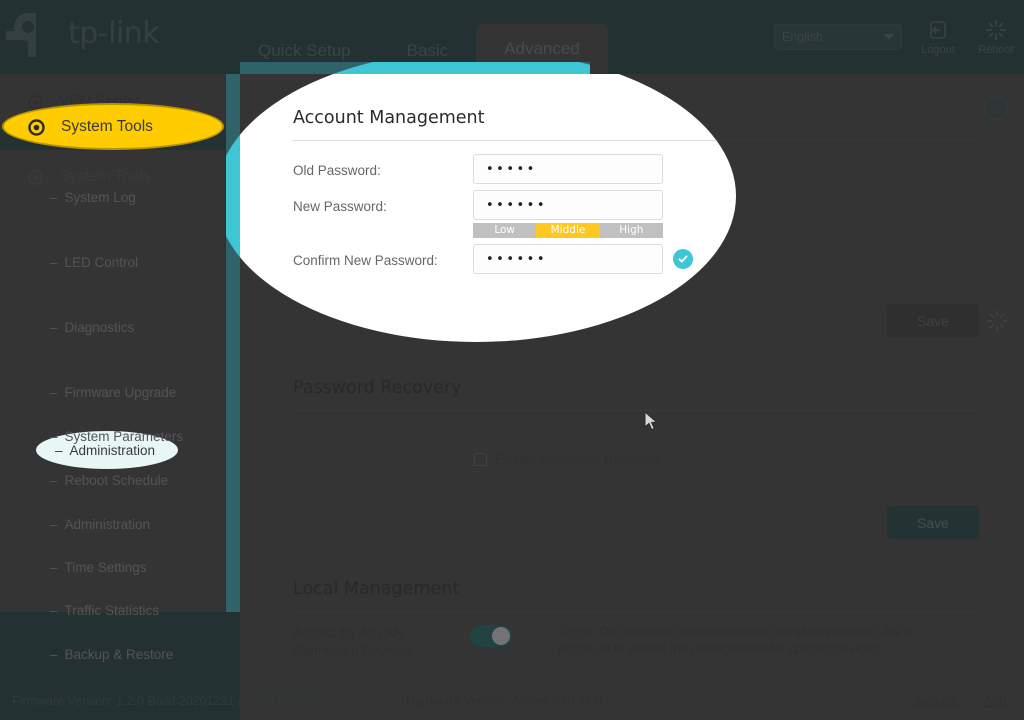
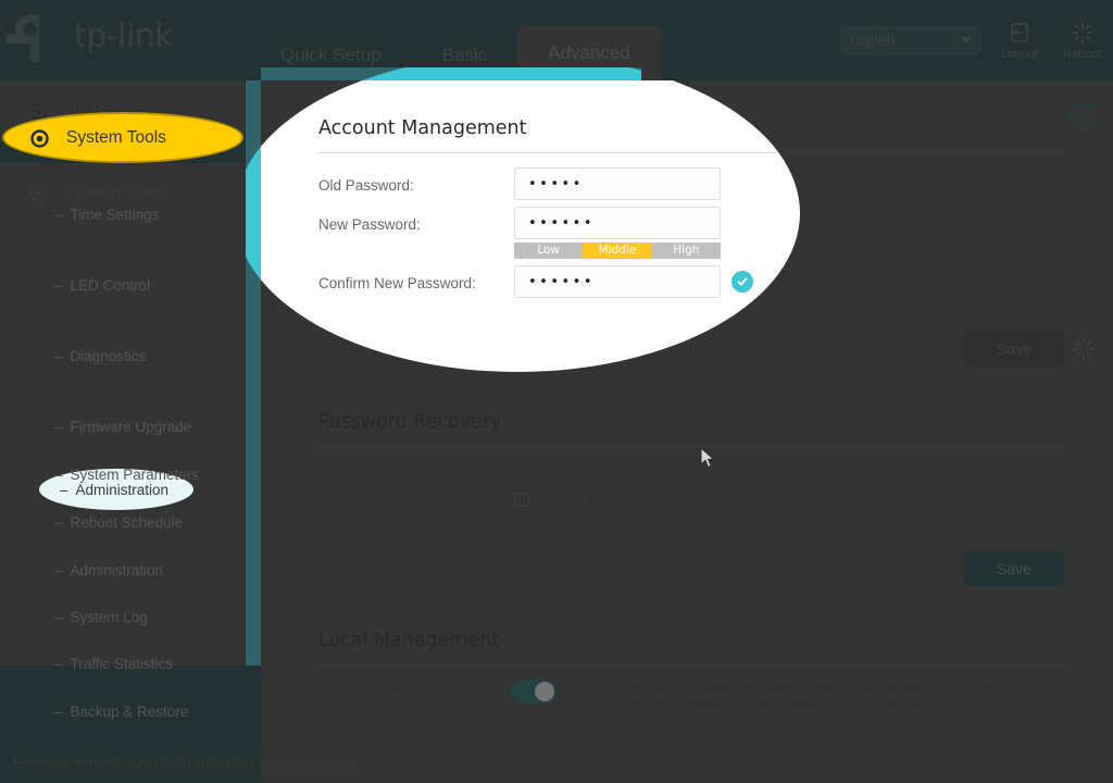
  Advanced
  VPN Server
  –
- System Log
+ Time Settings
  –
  LED Control
  –
  Diagnostics
  –
  Firmware Upgrade
  –
  System Parameters
  –
  Reboot Schedule
  –
  Administration
  –
- Time Settings
+ System Log
  –
  Traffic Statistics
  –
  Backup & Restore
  Save
  Account Management
  Old Password:
  •••••
  New Password:
  ••••••
  Low
  Middle
  High
  Confirm New Password:
  ••••••
  System Tools
  –
  Administration
